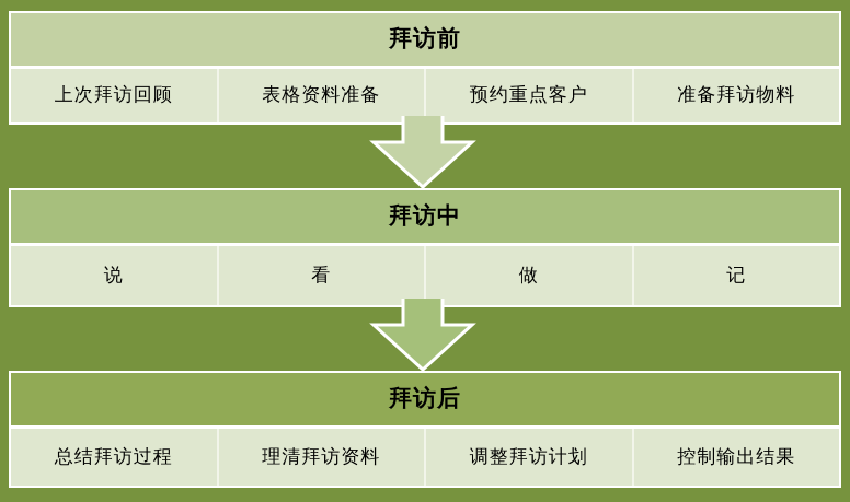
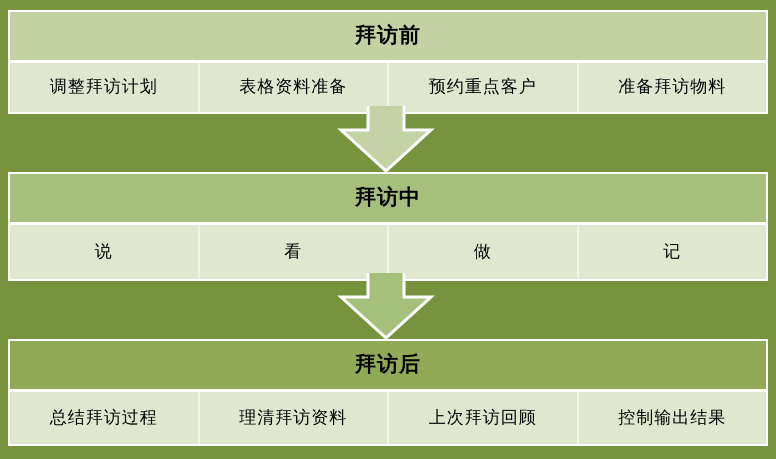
  拜访前
- 上次拜访回顾
+ 调整拜访计划
  表格资料准备
  预约重点客户
  准备拜访物料
  拜访中
  说
  看
  做
  记
  拜访后
  总结拜访过程
  理清拜访资料
- 调整拜访计划
+ 上次拜访回顾
  控制输出结果
